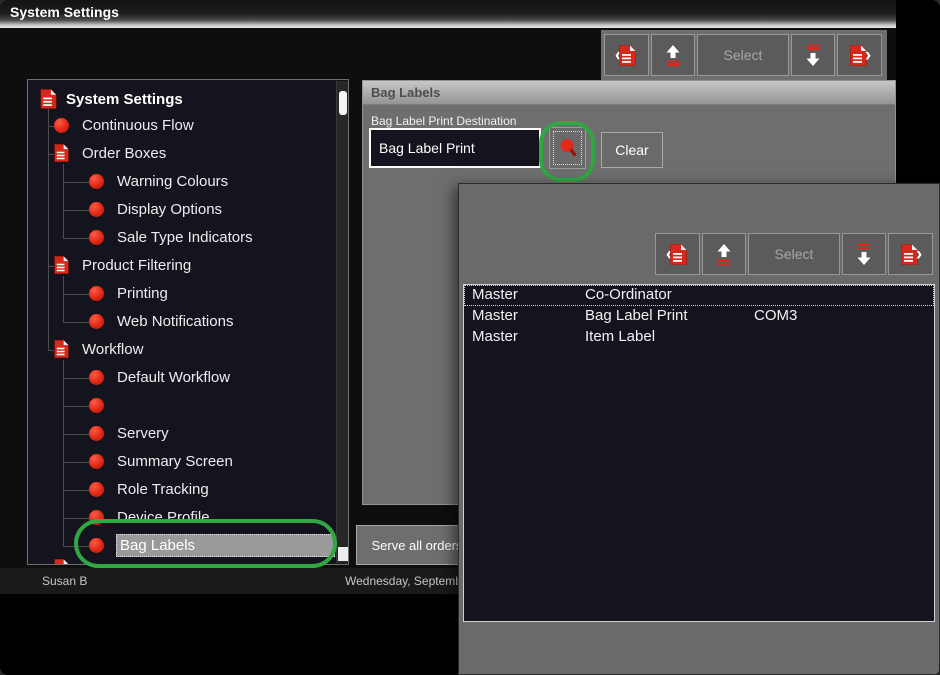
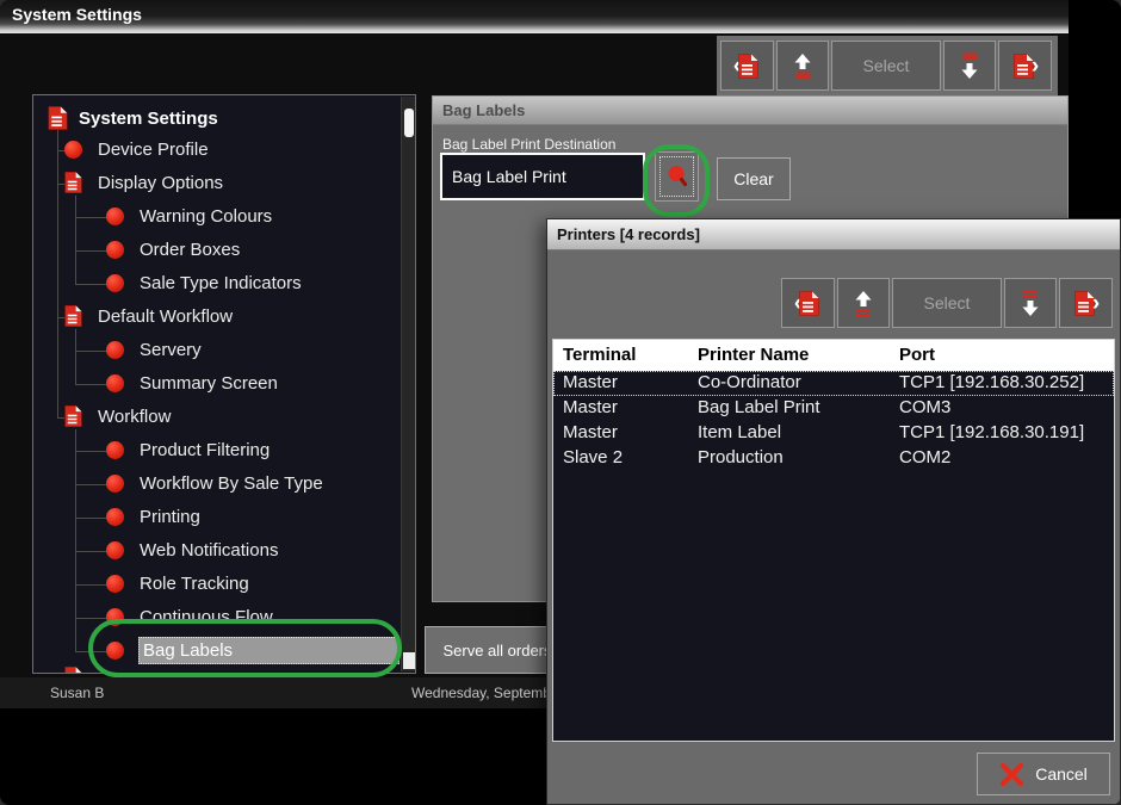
  System Settings
  ‹
  Select
  ›
  System Settings
- Continuous Flow
+ Device Profile
- Order Boxes
+ Display Options
  Warning Colours
- Display Options
+ Order Boxes
  Sale Type Indicators
- Product Filtering
+ Default Workflow
- Printing
+ Servery
- Web Notifications
+ Summary Screen
  Workflow
- Default Workflow
+ Product Filtering
+ Workflow By Sale Type
- Servery
+ Printing
- Summary Screen
+ Web Notifications
  Role Tracking
- Device Profile
+ Continuous Flow
  Bag Labels
  Bag Labels
  Bag Label Print Destination
  Bag Label Print
  Clear
  Serve all order
  Susan B
  Wednesday, Septem
+ Printers [4 records]
  ‹
  Select
  ›
+ Terminal
+ Printer Name
+ Port
  Master
  Co-Ordinator
+ TCP1 [192.168.30.252]
  Master
  Bag Label Print
  COM3
  Master
  Item Label
+ TCP1 [192.168.30.191]
+ Slave 2
+ Production
+ COM2
+ Cancel
